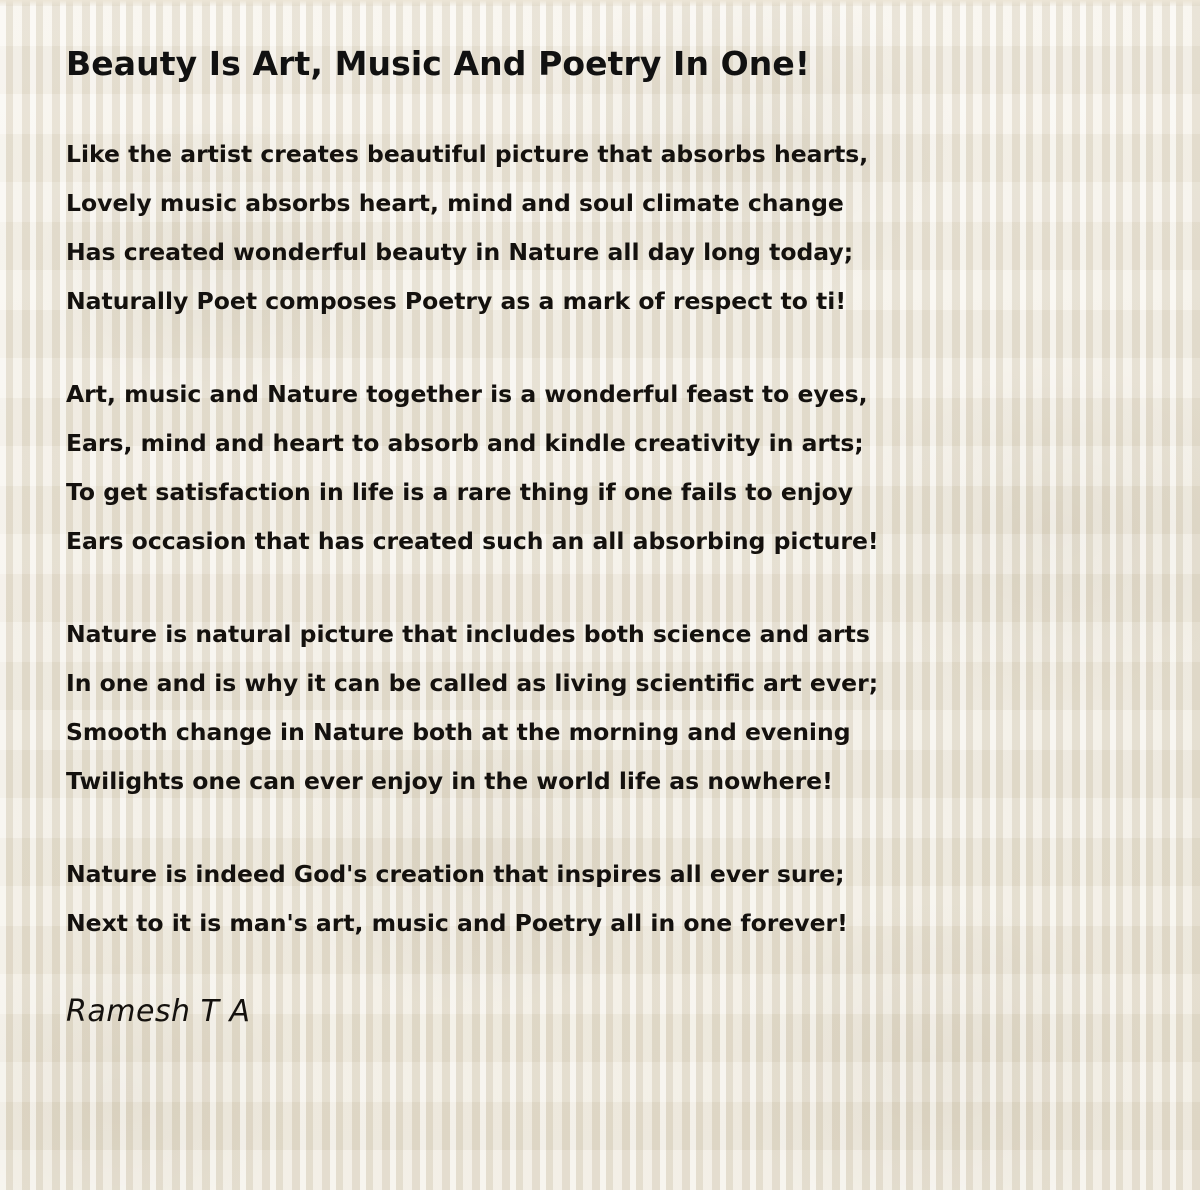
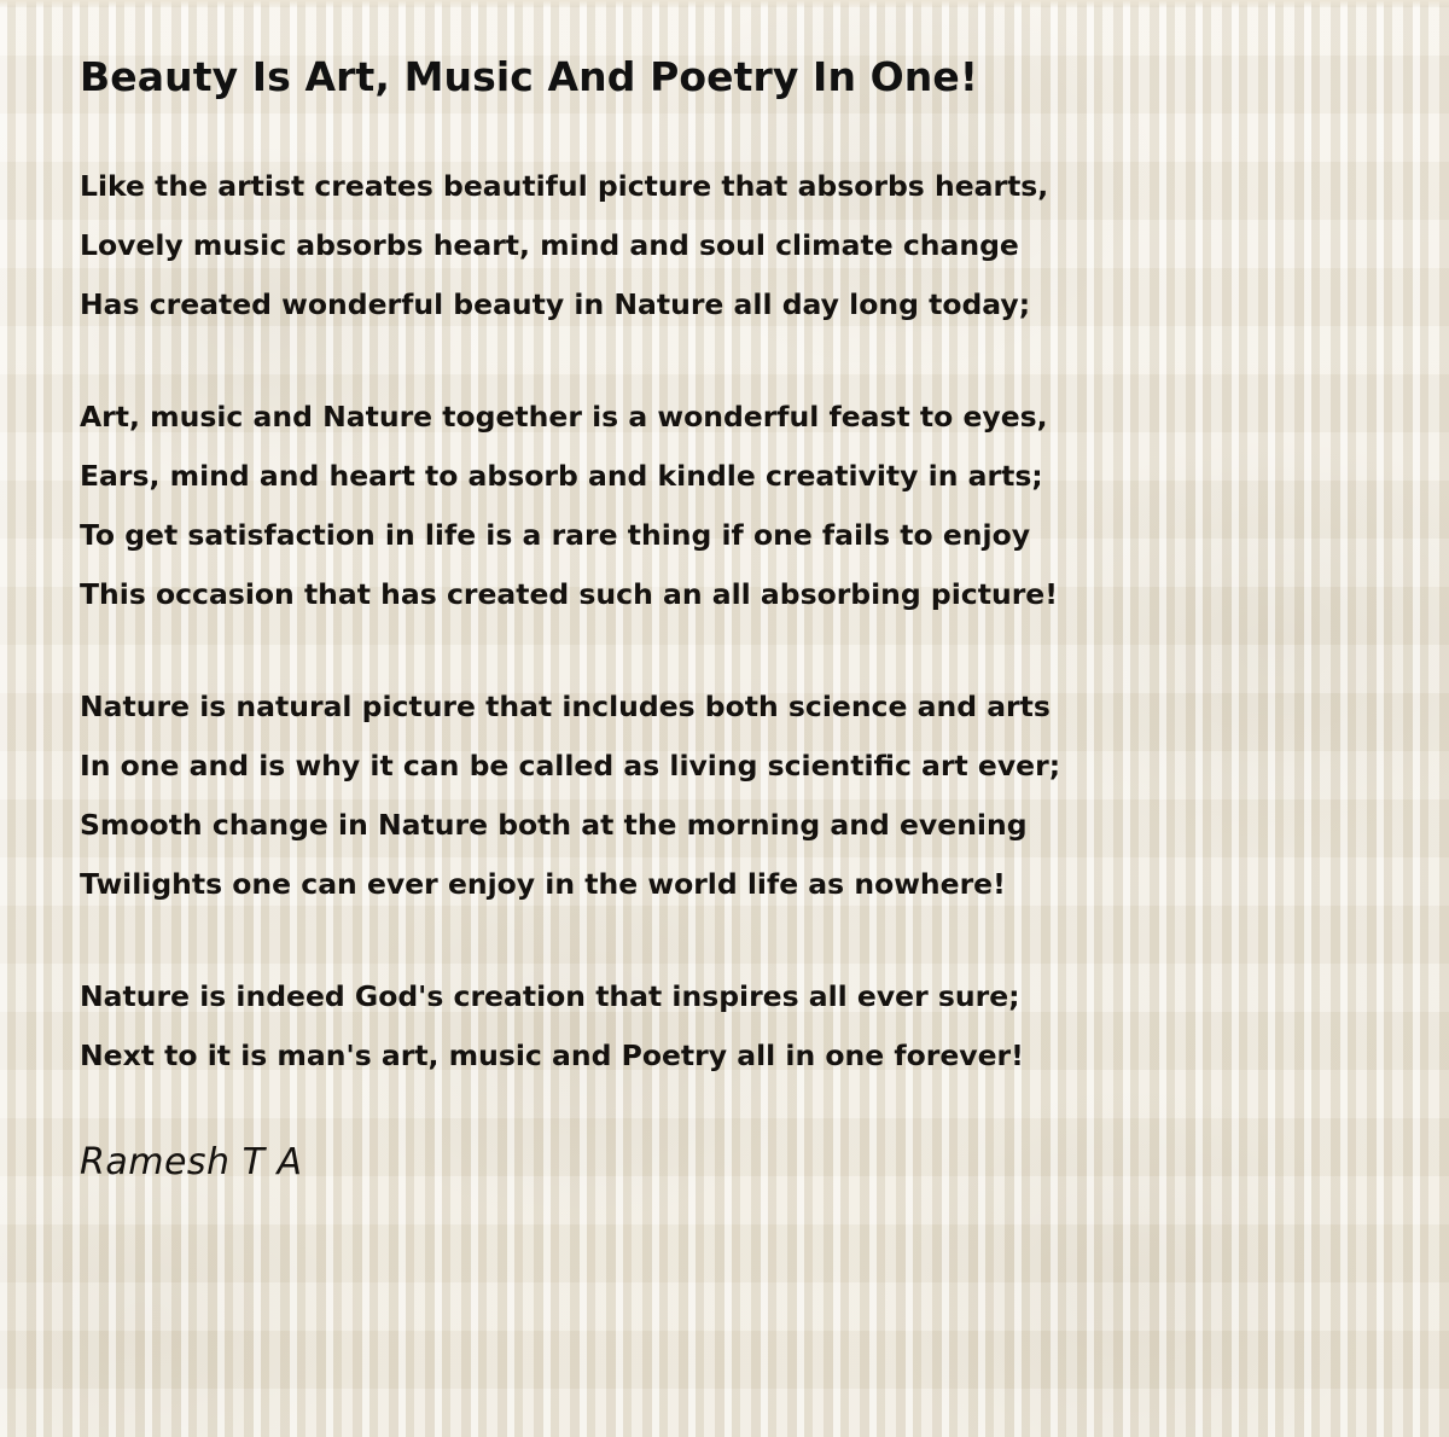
  Beauty Is Art, Music And Poetry In One!
  Like the artist creates beautiful picture that absorbs hearts,
  Lovely music absorbs heart, mind and soul climate change
  Has created wonderful beauty in Nature all day long today;
- Naturally Poet composes Poetry as a mark of respect to ti!
  Art, music and Nature together is a wonderful feast to eyes,
  Ears, mind and heart to absorb and kindle creativity in arts;
  To get satisfaction in life is a rare thing if one fails to enjoy
- Ears occasion that has created such an all absorbing picture!
+ This occasion that has created such an all absorbing picture!
  Nature is natural picture that includes both science and arts
  In one and is why it can be called as living scientific art ever;
  Smooth change in Nature both at the morning and evening
  Twilights one can ever enjoy in the world life as nowhere!
  Nature is indeed God's creation that inspires all ever sure;
  Next to it is man's art, music and Poetry all in one forever!
  Ramesh T A
